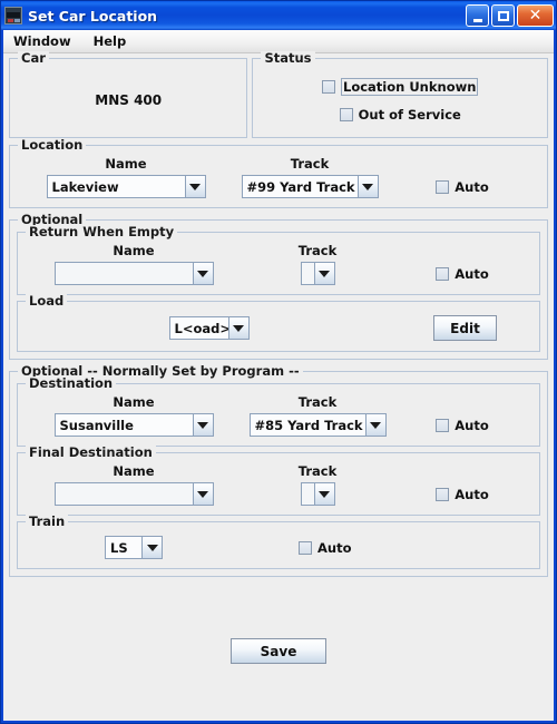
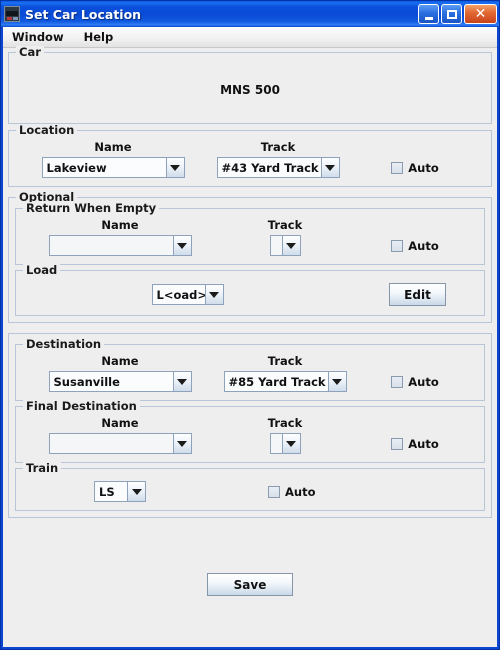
  Set Car Location
  ✕
  Window
  Help
  Car
- MNS 400
+ MNS 500
- Status
- Location Unknown
- Out of Service
  Location
  Name
  Lakeview
  Track
- #99 Yard Track
+ #43 Yard Track
  Auto
  Optional
  Return When Empty
  Name
  Track
  Auto
  Load
  L<oad>
  Edit
- Optional -- Normally Set by Program --
  Destination
  Name
  Susanville
  Track
  #85 Yard Track
  Auto
  Final Destination
  Name
  Track
  Auto
  Train
  LS
  Auto
  Save
